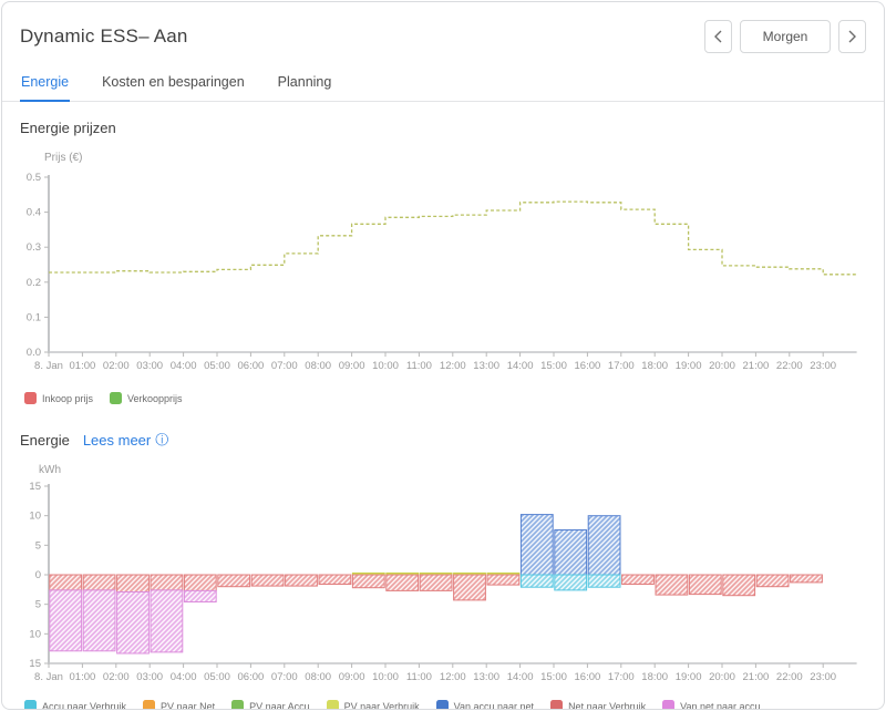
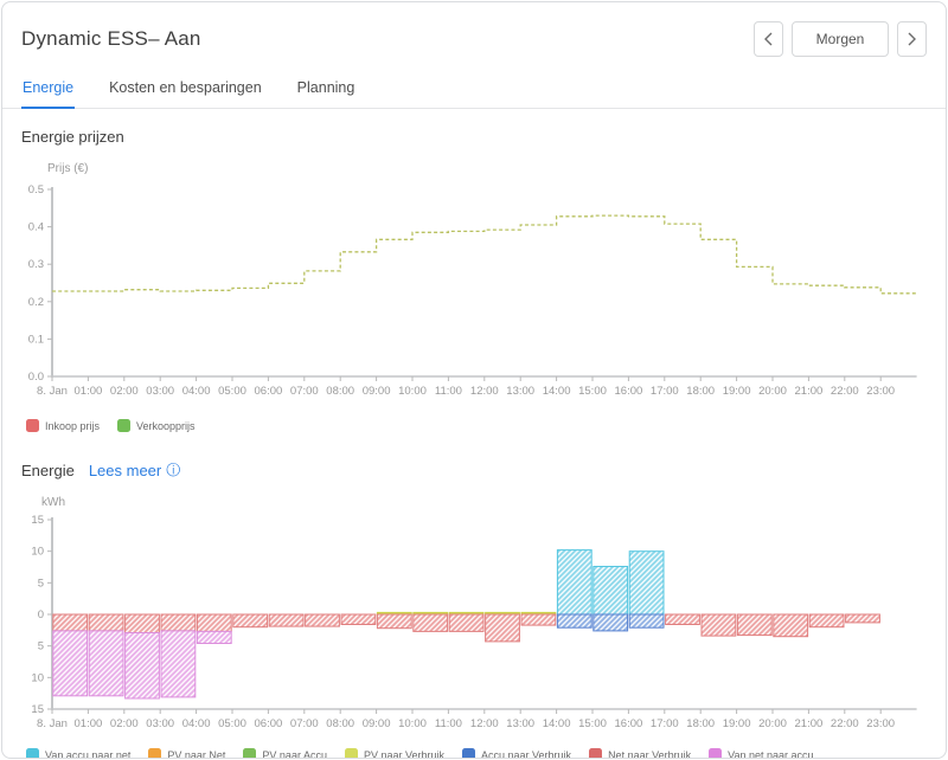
  Dynamic ESS– Aan
  Morgen
  Energie
  Kosten en besparingen
  Planning
  Energie prijzen
  Prijs (€)
  0.0
  0.1
  0.2
  0.3
  0.4
  0.5
  8. Jan
  01:00
  02:00
  03:00
  04:00
  05:00
  06:00
  07:00
  08:00
  09:00
  10:00
  11:00
  12:00
  13:00
  14:00
  15:00
  16:00
  17:00
  18:00
  19:00
  20:00
  21:00
  22:00
  23:00
  Inkoop prijs
  Verkoopprijs
  Energie
  Lees meer
  ⓘ
  kWh
  15
  10
  5
  0
  5
  10
  15
  8. Jan
  01:00
  02:00
  03:00
  04:00
  05:00
  06:00
  07:00
  08:00
  09:00
  10:00
  11:00
  12:00
  13:00
  14:00
  15:00
  16:00
  17:00
  18:00
  19:00
  20:00
  21:00
  22:00
  23:00
- Accu naar Verbruik
+ Van accu naar net
  PV naar Net
  PV naar Accu
  PV naar Verbruik
- Van accu naar net
+ Accu naar Verbruik
  Net naar Verbruik
  Van net naar accu
